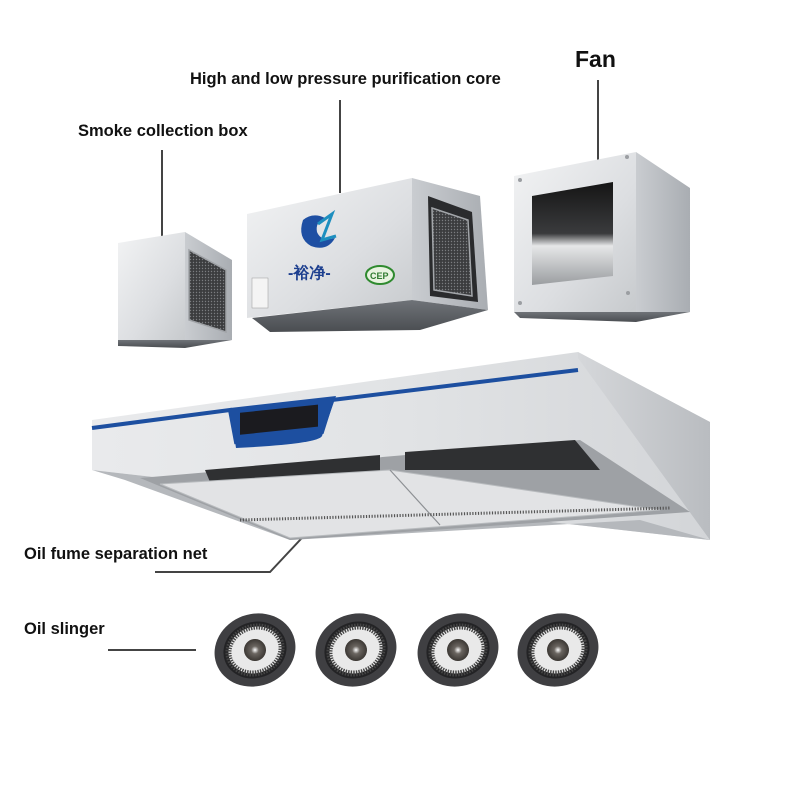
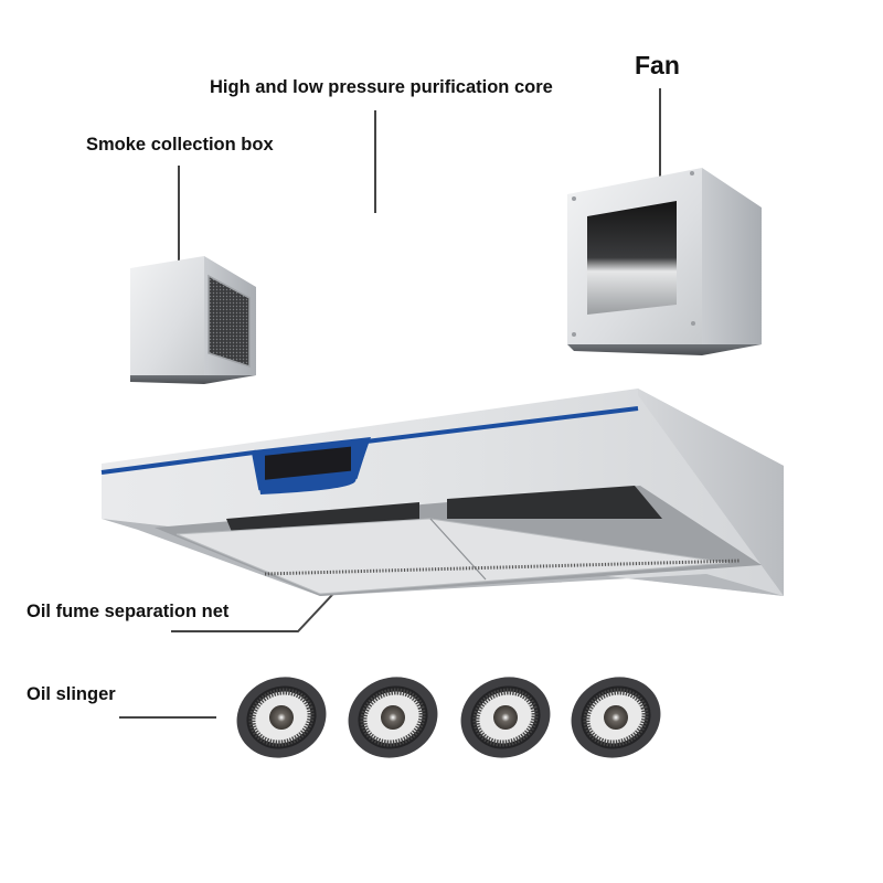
  Fan
  High and low pressure purification core
  Smoke collection box
  Oil fume separation net
  Oil slinger
- -裕净-
- CEP
